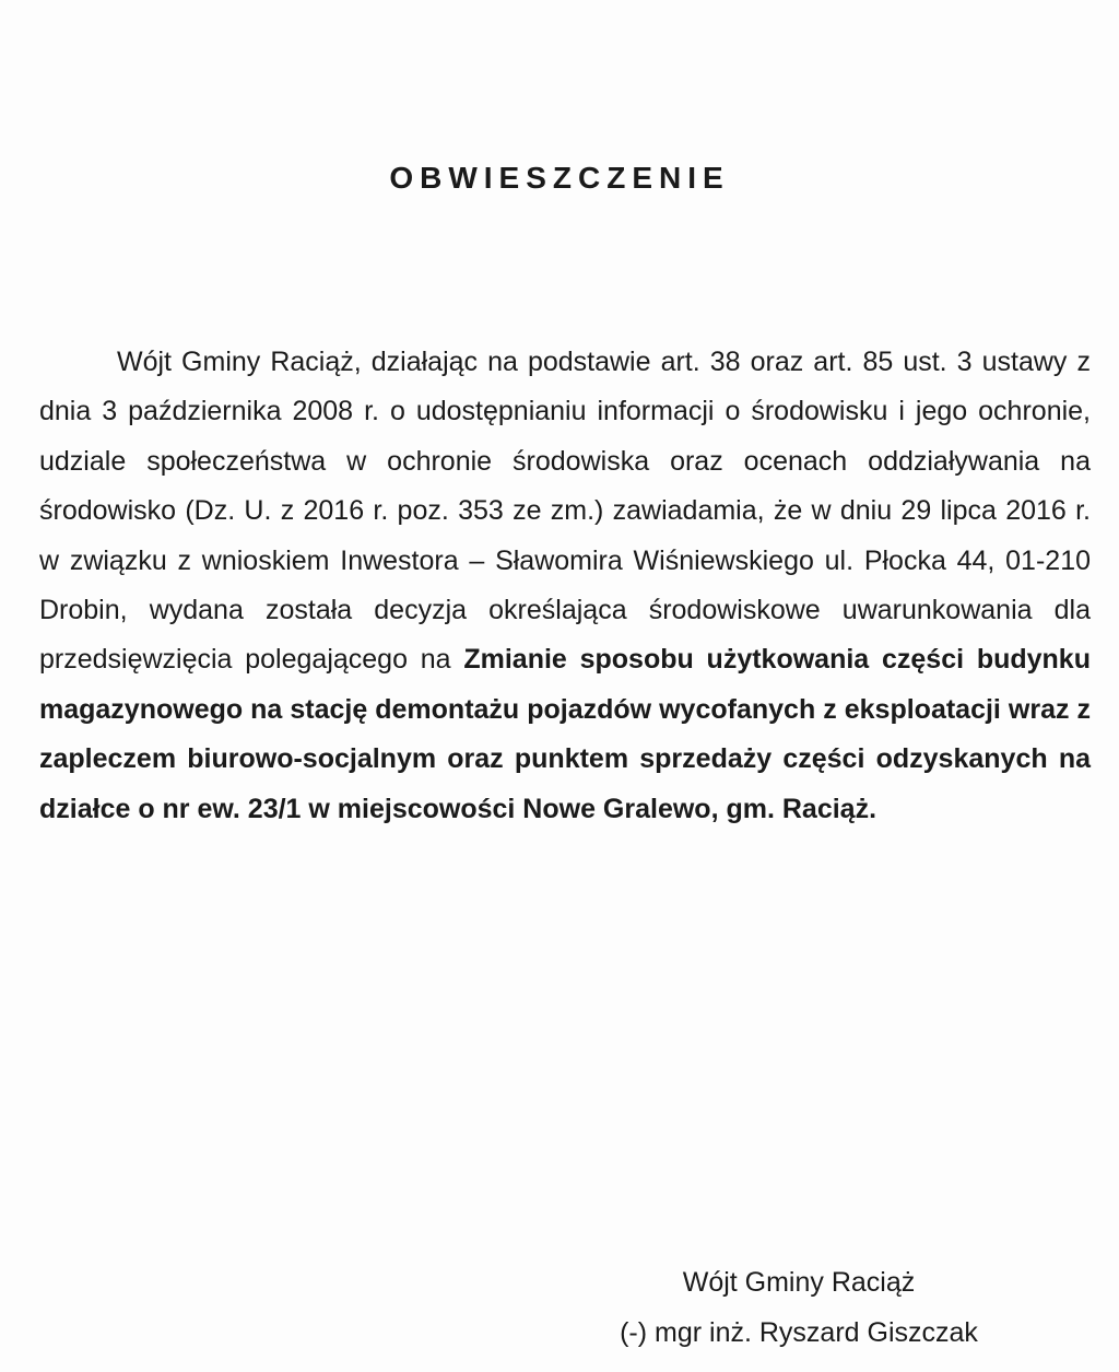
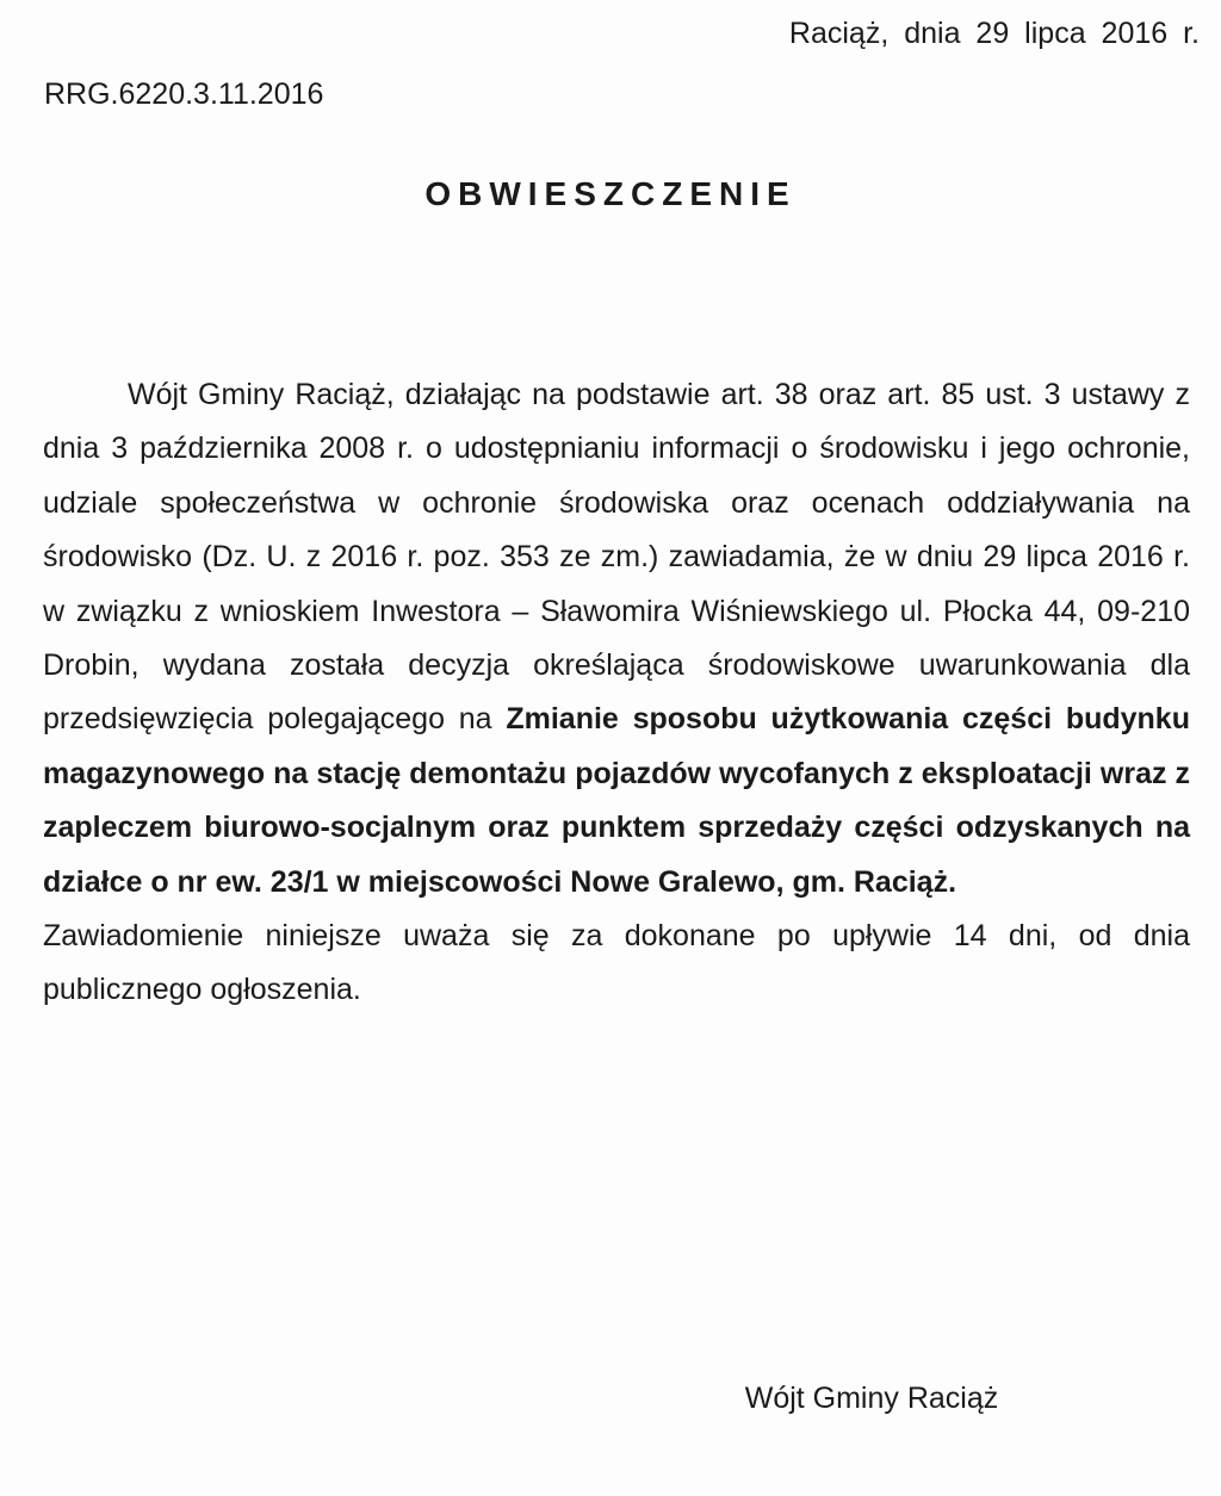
+ Raciąż, dnia 29 lipca 2016 r.
+ RRG.6220.3.11.2016
  OBWIESZCZENIE
- Wójt Gminy Raciąż, działając na podstawie art. 38 oraz art. 85 ust. 3 ustawy z dnia 3 października 2008 r. o udostępnianiu informacji o środowisku i jego ochronie, udziale społeczeństwa w ochronie środowiska oraz ocenach oddziaływania na środowisko (Dz. U. z 2016 r. poz. 353 ze zm.) zawiadamia, że w dniu 29 lipca 2016 r. w związku z wnioskiem Inwestora – Sławomira Wiśniewskiego ul. Płocka 44, 01-210 Drobin, wydana została decyzja określająca środowiskowe uwarunkowania dla przedsięwzięcia polegającego na Zmianie sposobu użytkowania części budynku magazynowego na stację demontażu pojazdów wycofanych z eksploatacji wraz z zapleczem biurowo-socjalnym oraz punktem sprzedaży części odzyskanych na działce o nr ew. 23/1 w miejscowości Nowe Gralewo, gm. Raciąż.
+ Wójt Gminy Raciąż, działając na podstawie art. 38 oraz art. 85 ust. 3 ustawy z dnia 3 października 2008 r. o udostępnianiu informacji o środowisku i jego ochronie, udziale społeczeństwa w ochronie środowiska oraz ocenach oddziaływania na środowisko (Dz. U. z 2016 r. poz. 353 ze zm.) zawiadamia, że w dniu 29 lipca 2016 r. w związku z wnioskiem Inwestora – Sławomira Wiśniewskiego ul. Płocka 44, 09-210 Drobin, wydana została decyzja określająca środowiskowe uwarunkowania dla przedsięwzięcia polegającego na Zmianie sposobu użytkowania części budynku magazynowego na stację demontażu pojazdów wycofanych z eksploatacji wraz z zapleczem biurowo-socjalnym oraz punktem sprzedaży części odzyskanych na działce o nr ew. 23/1 w miejscowości Nowe Gralewo, gm. Raciąż.
+ Zawiadomienie niniejsze uważa się za dokonane po upływie 14 dni, od dnia publicznego ogłoszenia.
  Wójt Gminy Raciąż
- (-) mgr inż. Ryszard Giszczak
